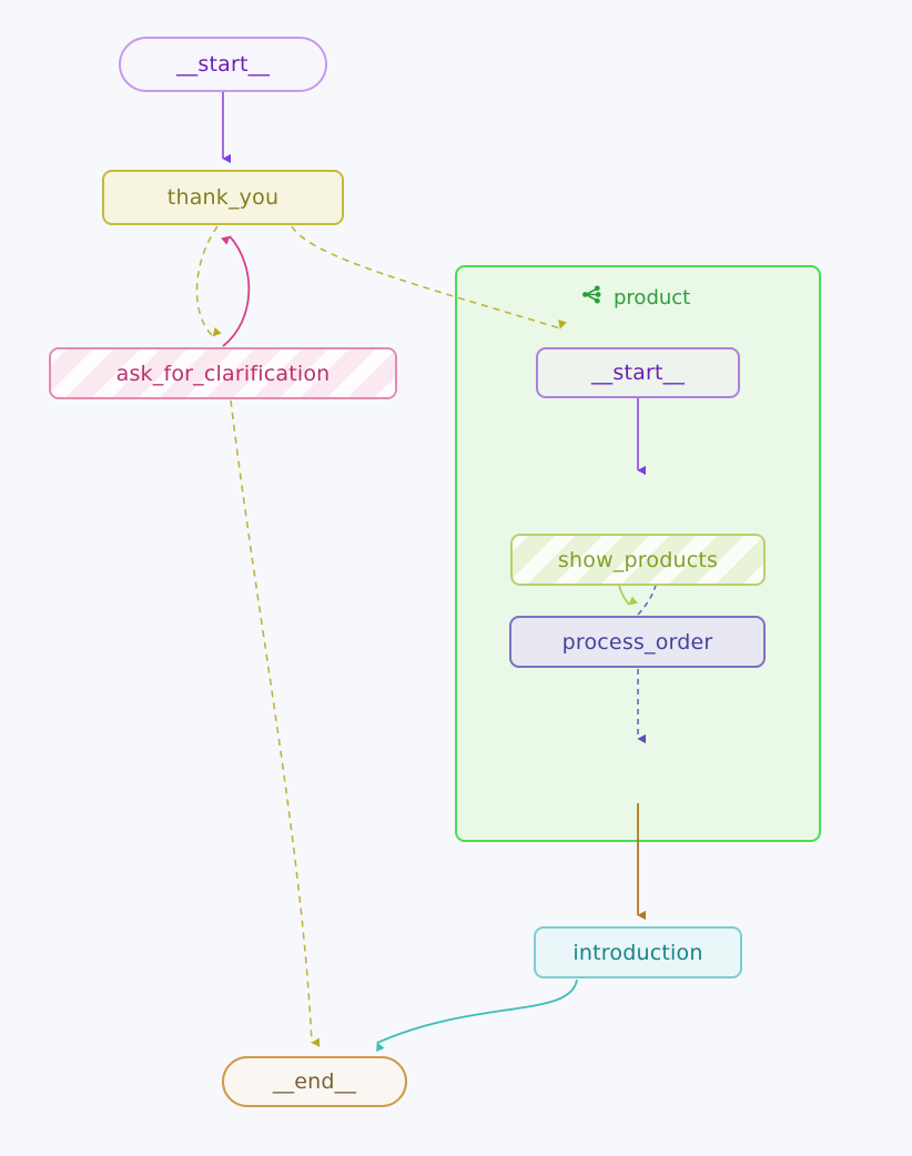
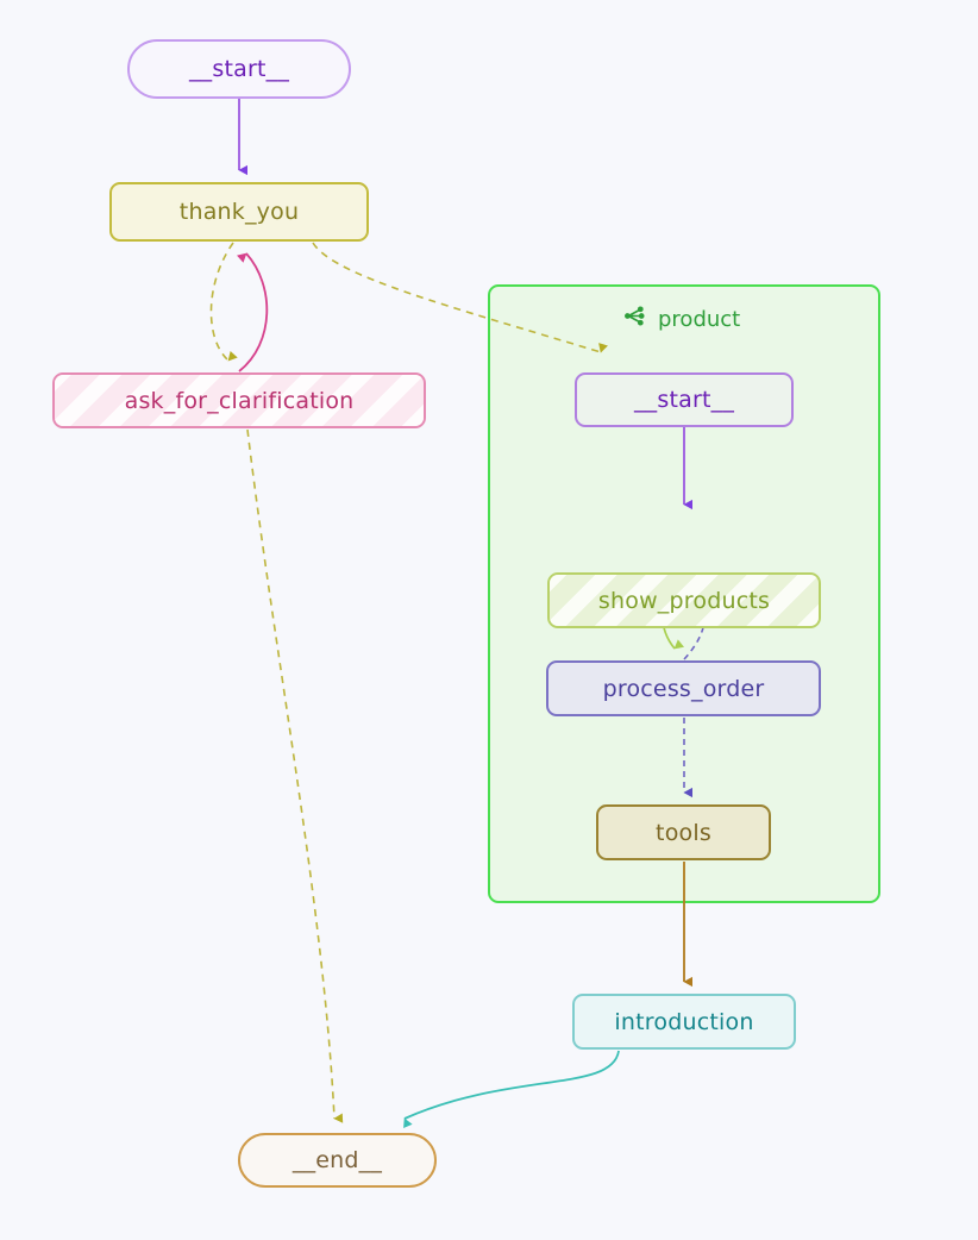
  product
  __start__
  thank_you
  ask_for_clarification
  __start__
  show_products
  process_order
+ tools
  introduction
  __end__
